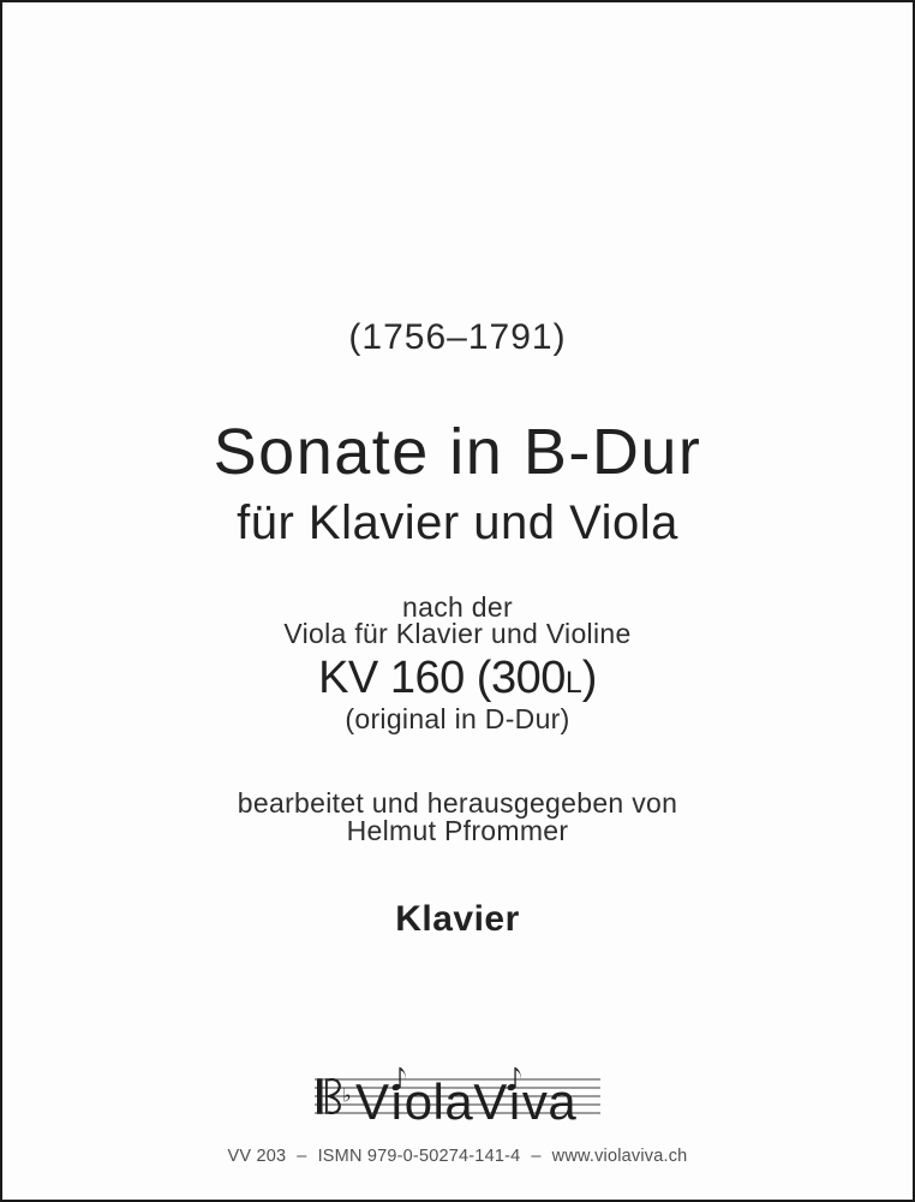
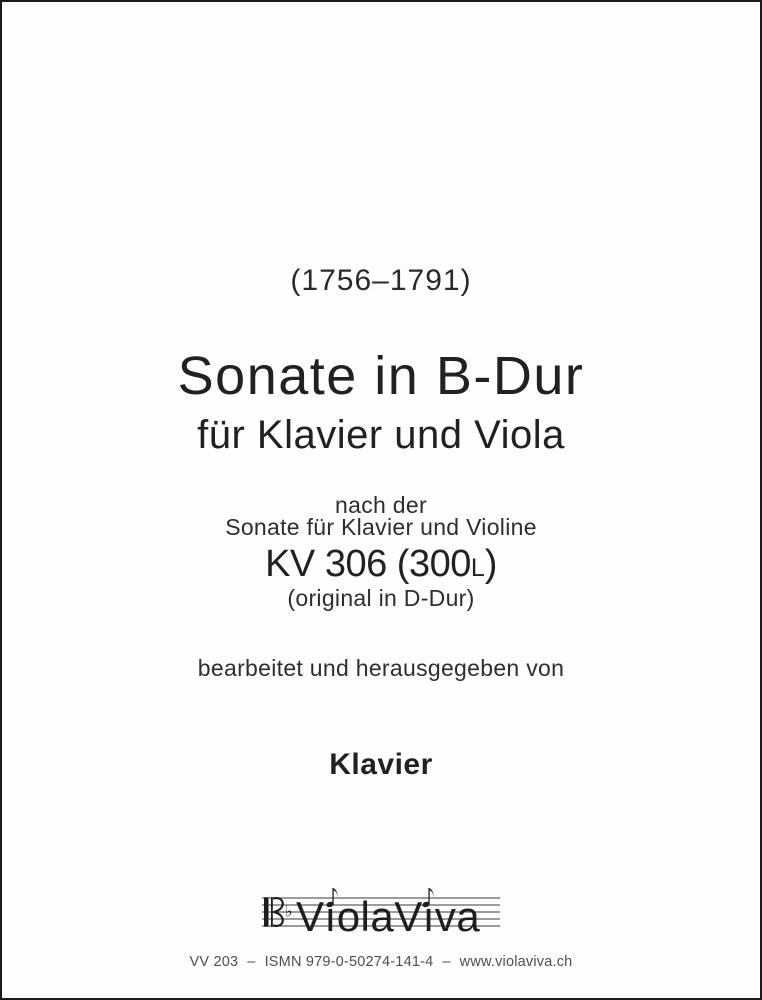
  (1756–1791)
  Sonate in B-Dur
  für Klavier und Viola
  nach der
- Viola für Klavier und Violine
+ Sonate für Klavier und Violine
- KV 160 (300L)
+ KV 306 (300L)
  (original in D-Dur)
  bearbeitet und herausgegeben von
- Helmut Pfrommer
  Klavier
  ♭
  VıolaVıva
  VV 203
  –
  ISMN 979-0-50274-141-4
  –
  www.violaviva.ch
